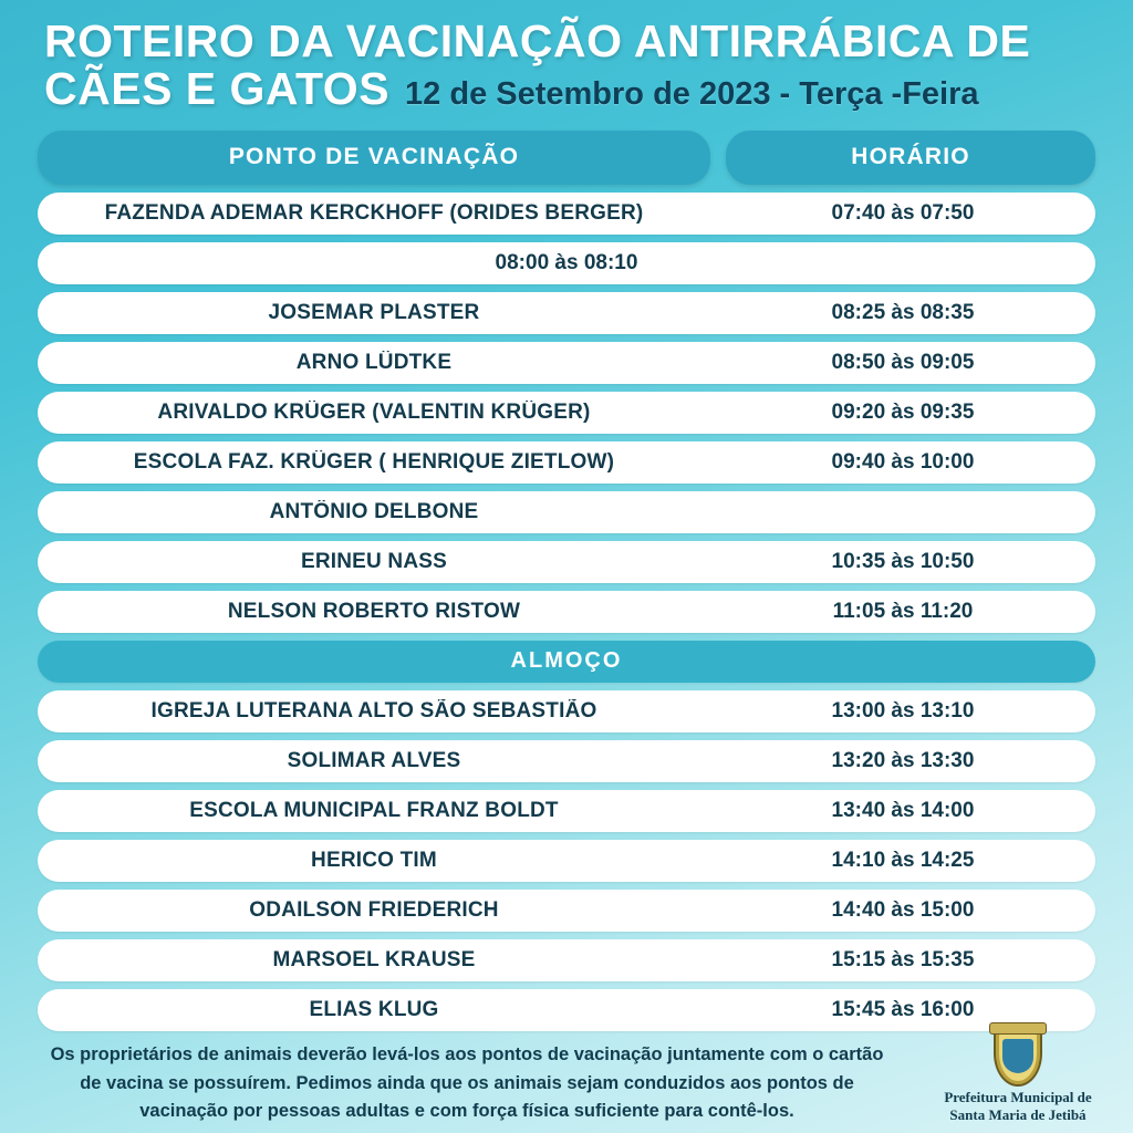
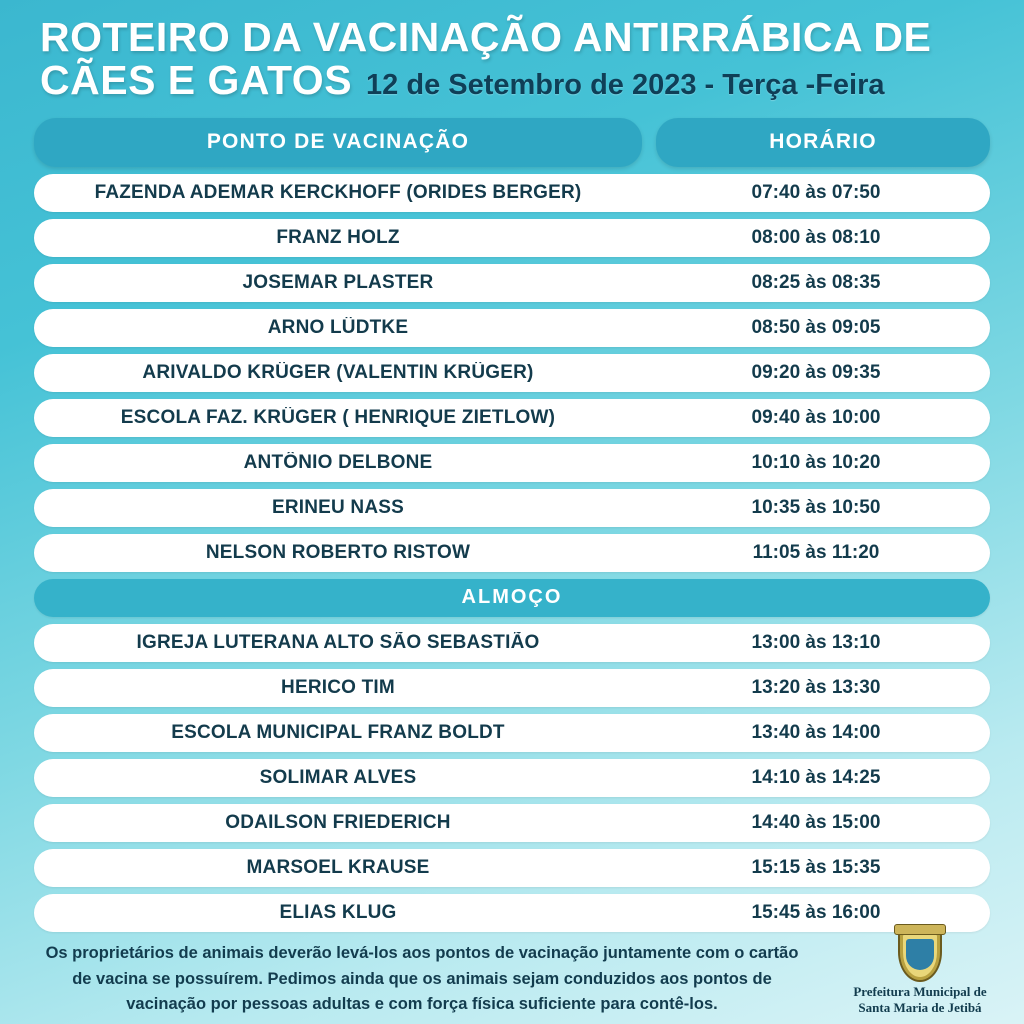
  ROTEIRO DA VACINAÇÃO ANTIRRÁBICA DE
  CÃES E GATOS
  12 de Setembro de 2023 - Terça -Feira
  PONTO DE VACINAÇÃO
  HORÁRIO
  FAZENDA ADEMAR KERCKHOFF (ORIDES BERGER)
  07:40 às 07:50
+ FRANZ HOLZ
  08:00 às 08:10
  JOSEMAR PLASTER
  08:25 às 08:35
  ARNO LÜDTKE
  08:50 às 09:05
  ARIVALDO KRÜGER (VALENTIN KRÜGER)
  09:20 às 09:35
  ESCOLA FAZ. KRÜGER ( HENRIQUE ZIETLOW)
  09:40 às 10:00
  ANTÔNIO DELBONE
+ 10:10 às 10:20
  ERINEU NASS
  10:35 às 10:50
  NELSON ROBERTO RISTOW
  11:05 às 11:20
  ALMOÇO
  IGREJA LUTERANA ALTO SÃO SEBASTIÃO
  13:00 às 13:10
- SOLIMAR ALVES
+ HERICO TIM
  13:20 às 13:30
  ESCOLA MUNICIPAL FRANZ BOLDT
  13:40 às 14:00
- HERICO TIM
+ SOLIMAR ALVES
  14:10 às 14:25
  ODAILSON FRIEDERICH
  14:40 às 15:00
  MARSOEL KRAUSE
  15:15 às 15:35
  ELIAS KLUG
  15:45 às 16:00
  Os proprietários de animais deverão levá-los aos pontos de vacinação juntamente com o cartão
  de vacina se possuírem. Pedimos ainda que os animais sejam conduzidos aos pontos de
  vacinação por pessoas adultas e com força física suficiente para contê-los.
  Prefeitura Municipal de
  Santa Maria de Jetibá
